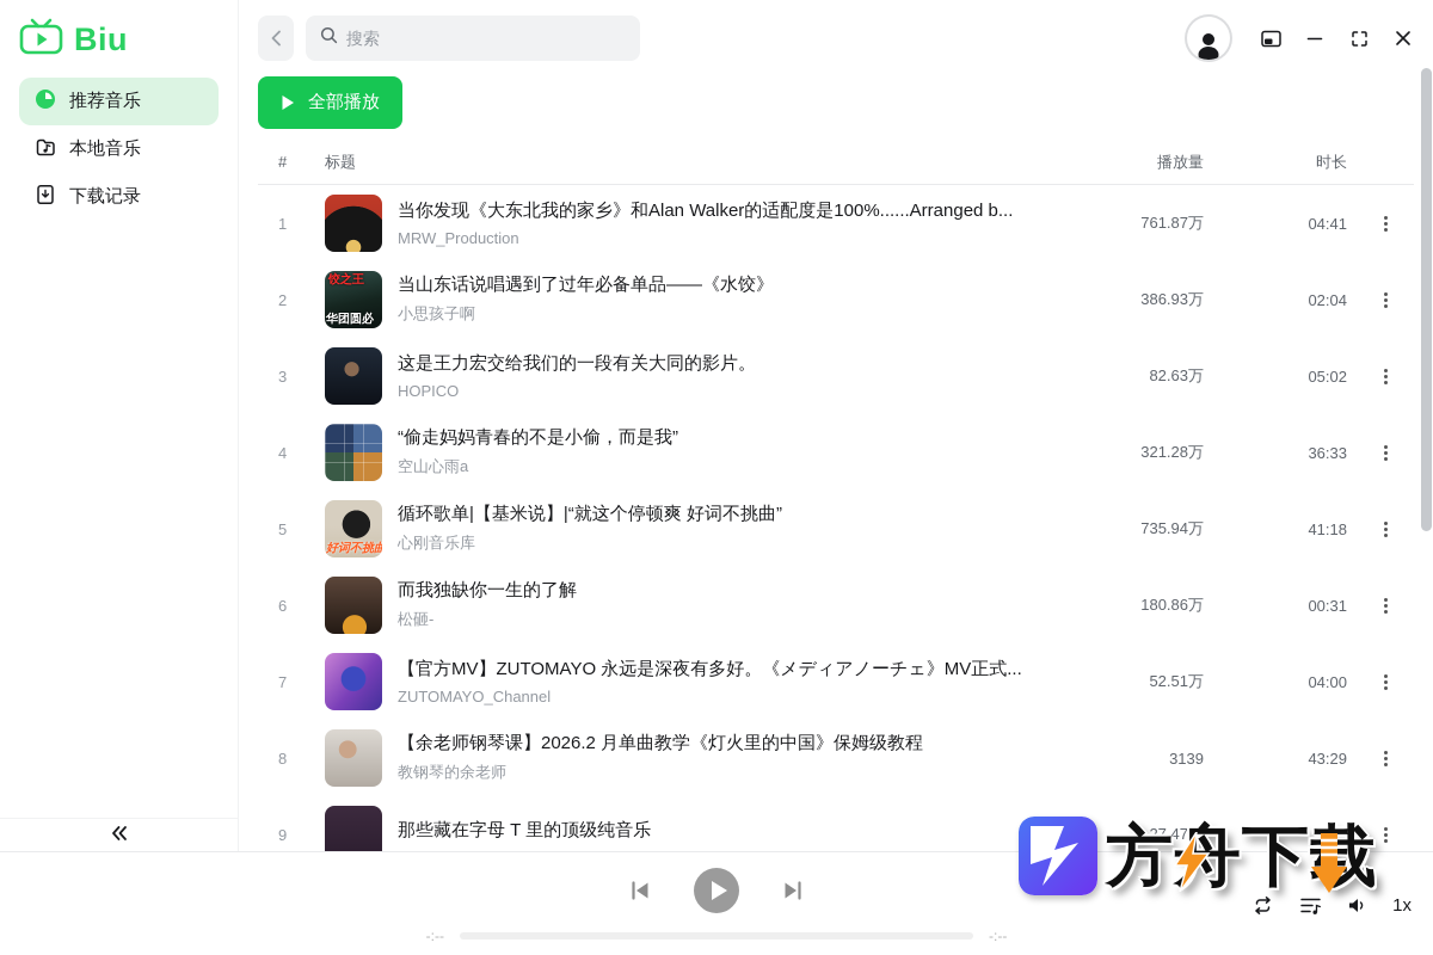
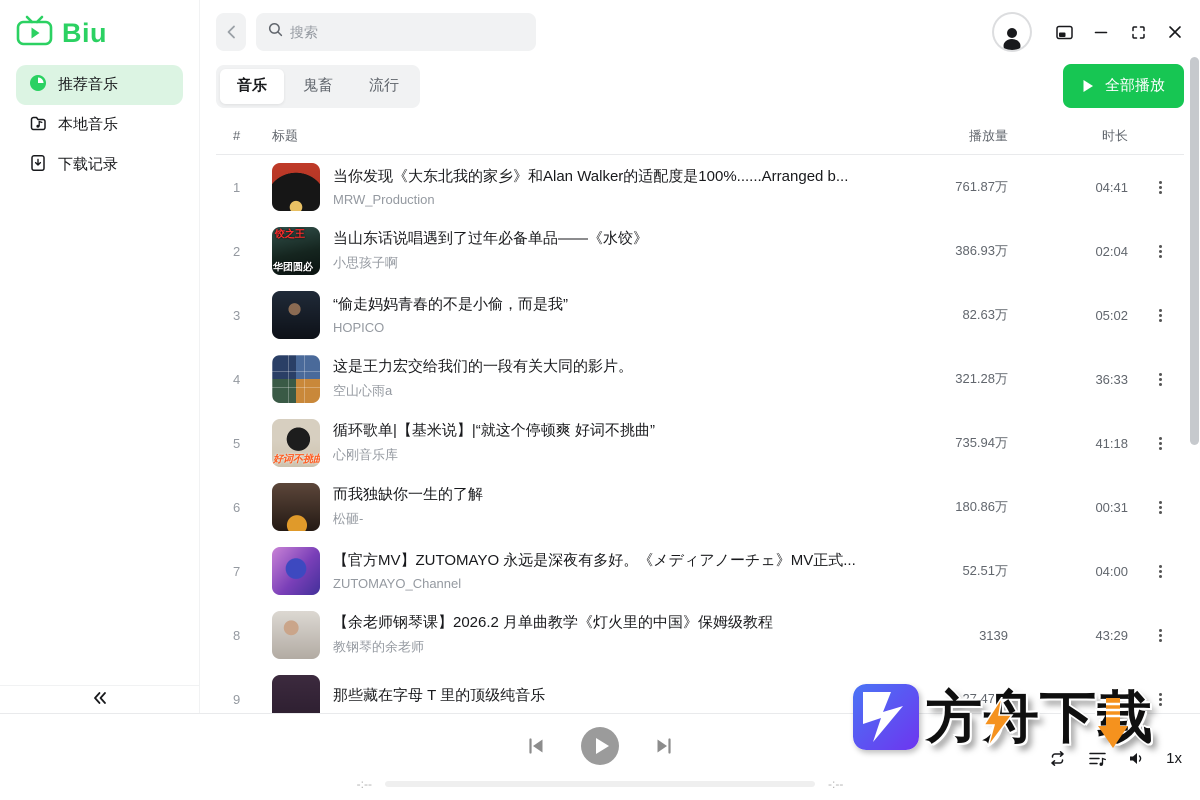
  Biu
  推荐音乐
  本地音乐
  下载记录
  搜索
+ 音乐
+ 鬼畜
+ 流行
  全部播放
  #
  标题
  播放量
  时长
  1
  当你发现《大东北我的家乡》和Alan Walker的适配度是100%......Arranged b...
  MRW_Production
  761.87万
  04:41
  2
  饺之王
  华团圆必
  当山东话说唱遇到了过年必备单品——《水饺》
  小思孩子啊
  386.93万
  02:04
  3
- 这是王力宏交给我们的一段有关大同的影片。
+ “偷走妈妈青春的不是小偷，而是我”
  HOPICO
  82.63万
  05:02
  4
- “偷走妈妈青春的不是小偷，而是我”
+ 这是王力宏交给我们的一段有关大同的影片。
  空山心雨a
  321.28万
  36:33
  5
  好词不挑曲
  循环歌单|【基米说】|“就这个停顿爽 好词不挑曲”
  心刚音乐库
  735.94万
  41:18
  6
  而我独缺你一生的了解
  松砸-
  180.86万
  00:31
  7
  【官方MV】ZUTOMAYO 永远是深夜有多好。《メディアノーチェ》MV正式...
  ZUTOMAYO_Channel
  52.51万
  04:00
  8
  【余老师钢琴课】2026.2 月单曲教学《灯火里的中国》保姆级教程
  教钢琴的余老师
  3139
  43:29
  9
  那些藏在字母 T 里的顶级纯音乐
  27.47
  -:--
  -:--
  1x
  方下载
